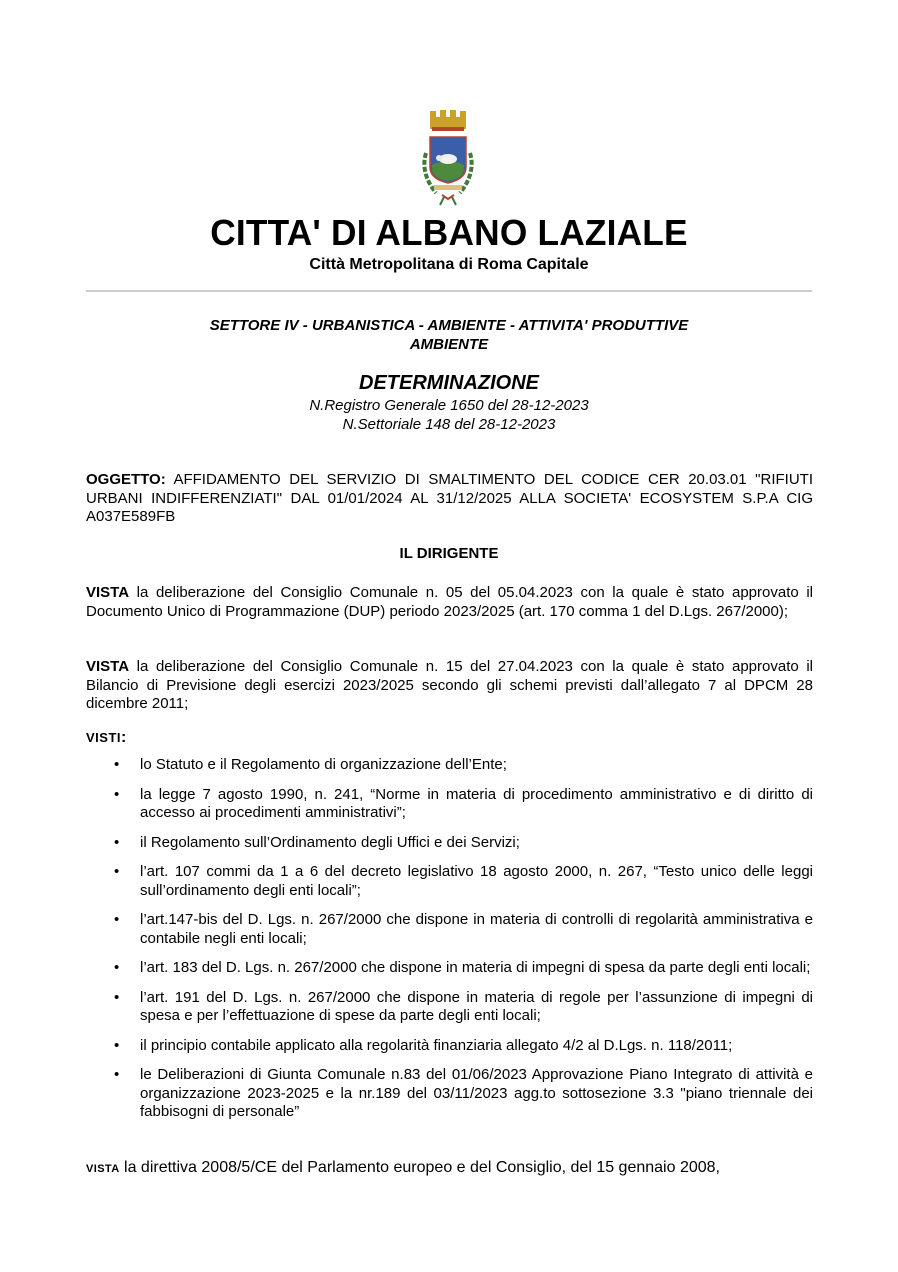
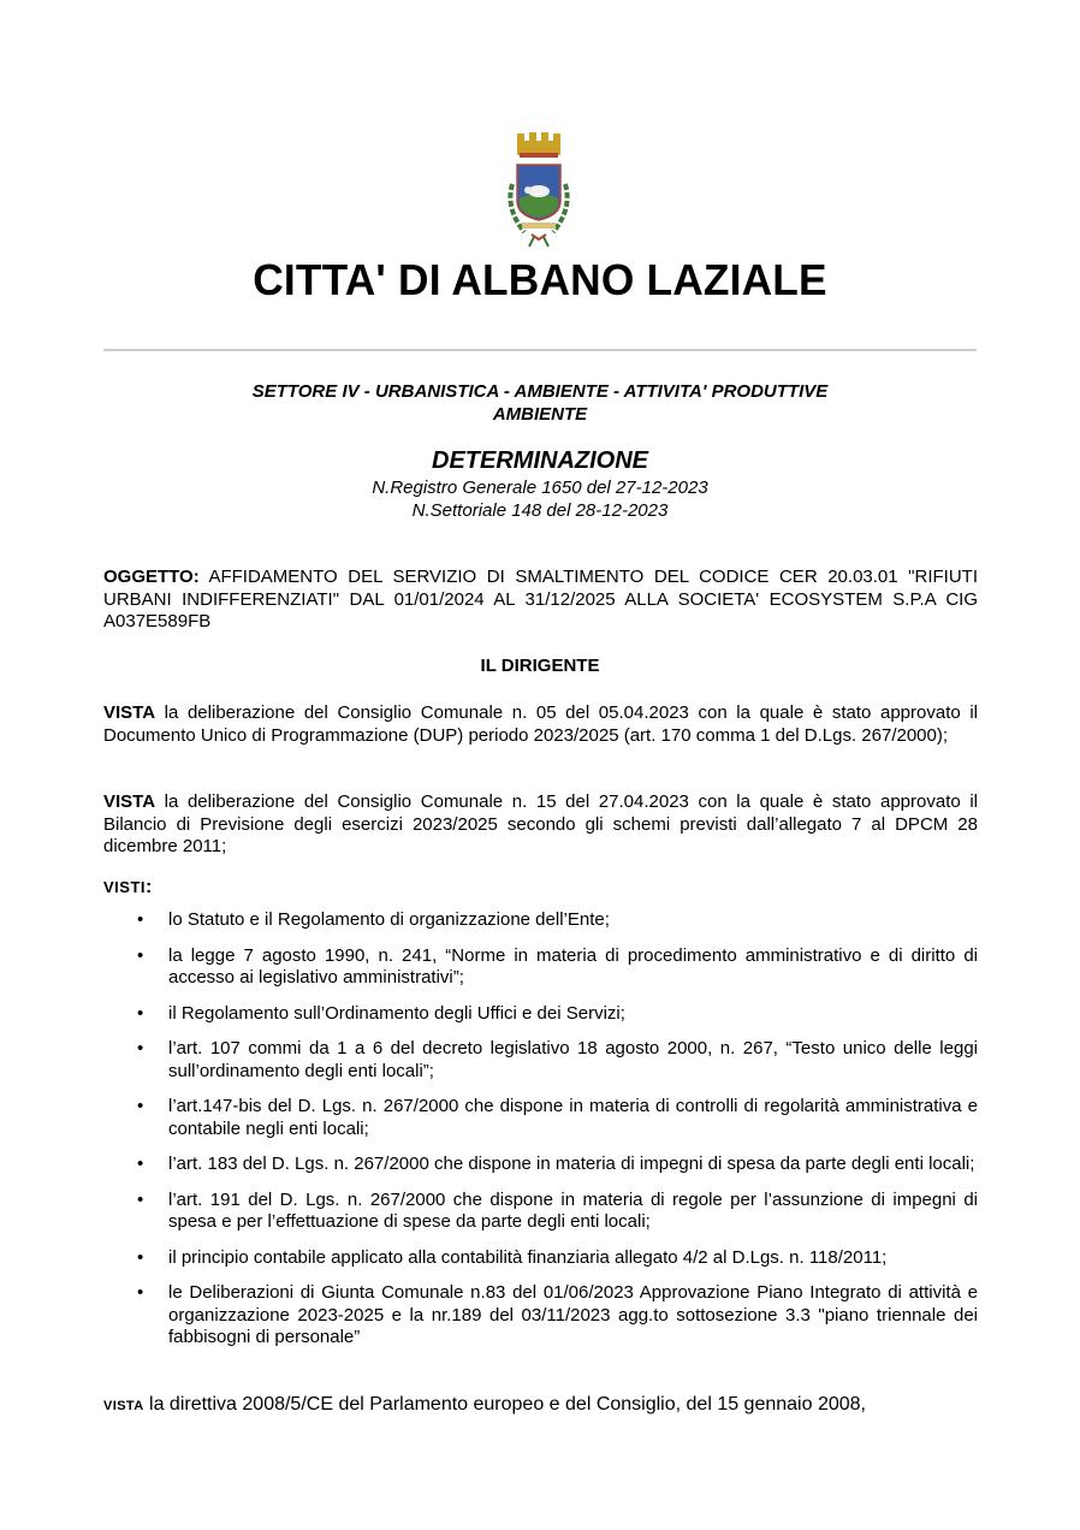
  CITTA' DI ALBANO LAZIALE
- Città Metropolitana di Roma Capitale
  SETTORE IV - URBANISTICA - AMBIENTE - ATTIVITA' PRODUTTIVE
  AMBIENTE
  DETERMINAZIONE
- N.Registro Generale 1650 del 28-12-2023
+ N.Registro Generale 1650 del 27-12-2023
  N.Settoriale 148 del 28-12-2023
  OGGETTO: AFFIDAMENTO DEL SERVIZIO DI SMALTIMENTO DEL CODICE CER 20.03.01 "RIFIUTI URBANI INDIFFERENZIATI" DAL 01/01/2024 AL 31/12/2025 ALLA SOCIETA' ECOSYSTEM S.P.A CIG A037E589FB
  IL DIRIGENTE
  VISTA la deliberazione del Consiglio Comunale n. 05 del 05.04.2023 con la quale è stato approvato il Documento Unico di Programmazione (DUP) periodo 2023/2025 (art. 170 comma 1 del D.Lgs. 267/2000);
  VISTA la deliberazione del Consiglio Comunale n. 15 del 27.04.2023 con la quale è stato approvato il Bilancio di Previsione degli esercizi 2023/2025 secondo gli schemi previsti dall’allegato 7 al DPCM 28 dicembre 2011;
  VISTI:
  •
  lo Statuto e il Regolamento di organizzazione dell’Ente;
  •
- la legge 7 agosto 1990, n. 241, “Norme in materia di procedimento amministrativo e di diritto di accesso ai procedimenti amministrativi”;
+ la legge 7 agosto 1990, n. 241, “Norme in materia di procedimento amministrativo e di diritto di accesso ai legislativo amministrativi”;
  •
  il Regolamento sull’Ordinamento degli Uffici e dei Servizi;
  •
  l’art. 107 commi da 1 a 6 del decreto legislativo 18 agosto 2000, n. 267, “Testo unico delle leggi sull’ordinamento degli enti locali”;
  •
  l’art.147-bis del D. Lgs. n. 267/2000 che dispone in materia di controlli di regolarità amministrativa e contabile negli enti locali;
  •
  l’art. 183 del D. Lgs. n. 267/2000 che dispone in materia di impegni di spesa da parte degli enti locali;
  •
  l’art. 191 del D. Lgs. n. 267/2000 che dispone in materia di regole per l’assunzione di impegni di spesa e per l’effettuazione di spese da parte degli enti locali;
  •
- il principio contabile applicato alla regolarità finanziaria allegato 4/2 al D.Lgs. n. 118/2011;
+ il principio contabile applicato alla contabilità finanziaria allegato 4/2 al D.Lgs. n. 118/2011;
  •
  le Deliberazioni di Giunta Comunale n.83 del 01/06/2023 Approvazione Piano Integrato di attività e organizzazione 2023-2025 e la nr.189 del 03/11/2023 agg.to sottosezione 3.3 "piano triennale dei fabbisogni di personale”
  VISTA la direttiva 2008/5/CE del Parlamento europeo e del Consiglio, del 15 gennaio 2008,
